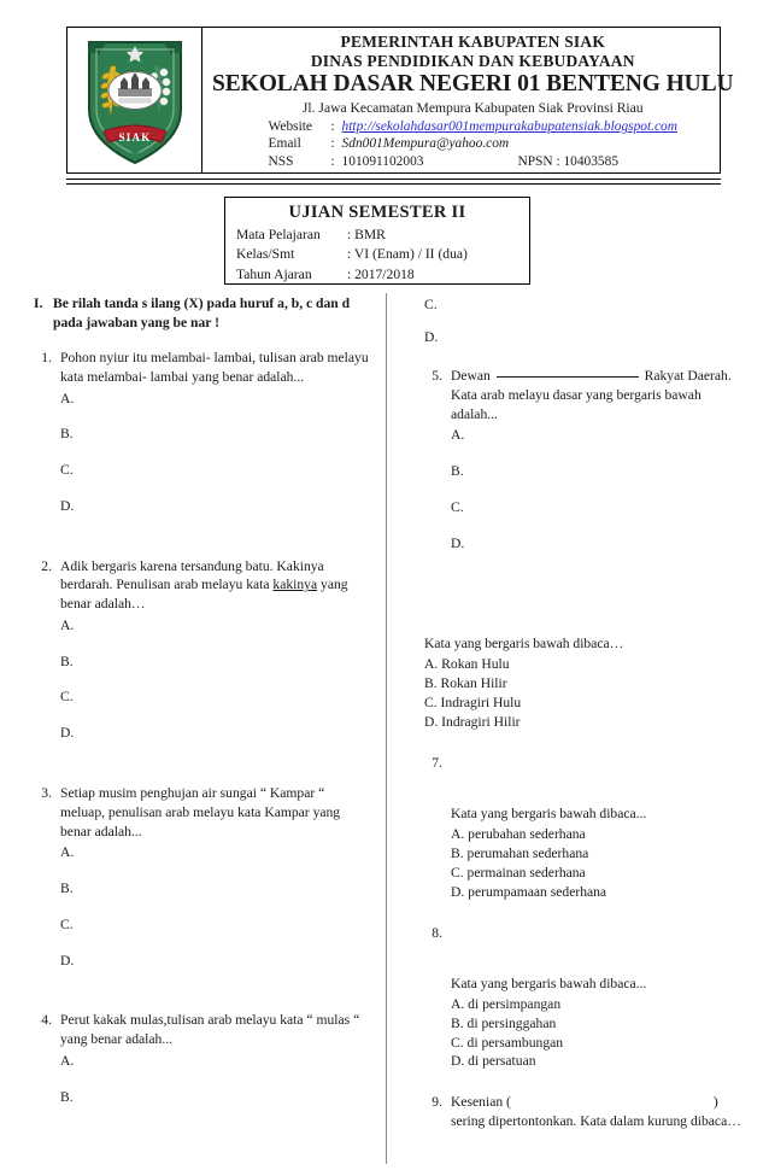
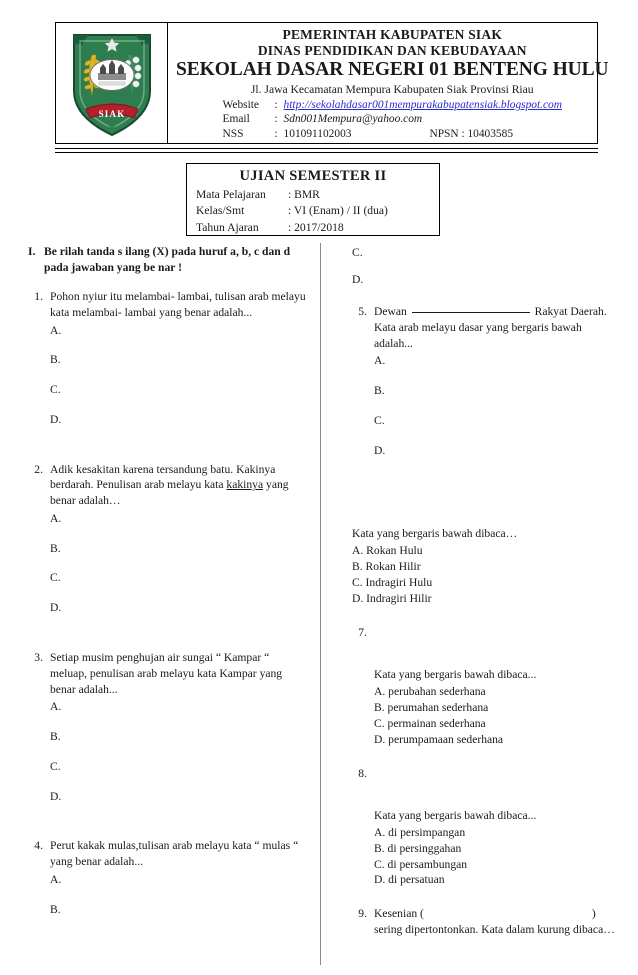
  SIAK
  PEMERINTAH KABUPATEN SIAK
  DINAS PENDIDIKAN DAN KEBUDAYAAN
  SEKOLAH DASAR NEGERI 01 BENTENG HULU
  Jl. Jawa Kecamatan Mempura Kabupaten Siak Provinsi Riau
  Website
  :
  http://sekolahdasar001mempurakabupatensiak.blogspot.com
  Email
  :
  Sdn001Mempura@yahoo.com
  NSS
  :
  101091102003
  NPSN : 10403585
  UJIAN SEMESTER II
  Mata Pelajaran
  : BMR
  Kelas/Smt
  : VI (Enam) / II (dua)
  Tahun Ajaran
  : 2017/2018
  I.
  Be rilah tanda s ilang (X) pada huruf a, b, c dan d pada jawaban yang be nar !
  1.
  Pohon nyiur itu melambai- lambai, tulisan arab melayu kata melambai- lambai yang benar adalah...
  A.
  B.
  C.
  D.
  2.
- Adik bergaris karena tersandung batu. Kakinya berdarah. Penulisan arab melayu kata kakinya yang benar adalah…
+ Adik kesakitan karena tersandung batu. Kakinya berdarah. Penulisan arab melayu kata kakinya yang benar adalah…
  A.
  B.
  C.
  D.
  3.
  Setiap musim penghujan air sungai “ Kampar “ meluap, penulisan arab melayu kata Kampar yang benar adalah...
  A.
  B.
  C.
  D.
  4.
  Perut kakak mulas,tulisan arab melayu kata “ mulas “ yang benar adalah...
  A.
  B.
  C.
  D.
  5.
  Dewan Rakyat Daerah. Kata arab melayu dasar yang bergaris bawah adalah...
  A.
  B.
  C.
  D.
  Kata yang bergaris bawah dibaca…
  A. Rokan Hulu
  B. Rokan Hilir
  C. Indragiri Hulu
  D. Indragiri Hilir
  7.
  Kata yang bergaris bawah dibaca...
  A. perubahan sederhana
  B. perumahan sederhana
  C. permainan sederhana
  D. perumpamaan sederhana
  8.
  Kata yang bergaris bawah dibaca...
  A. di persimpangan
  B. di persinggahan
  C. di persambungan
  D. di persatuan
  9.
  Kesenian ( )
  sering dipertontonkan. Kata dalam kurung dibaca…
